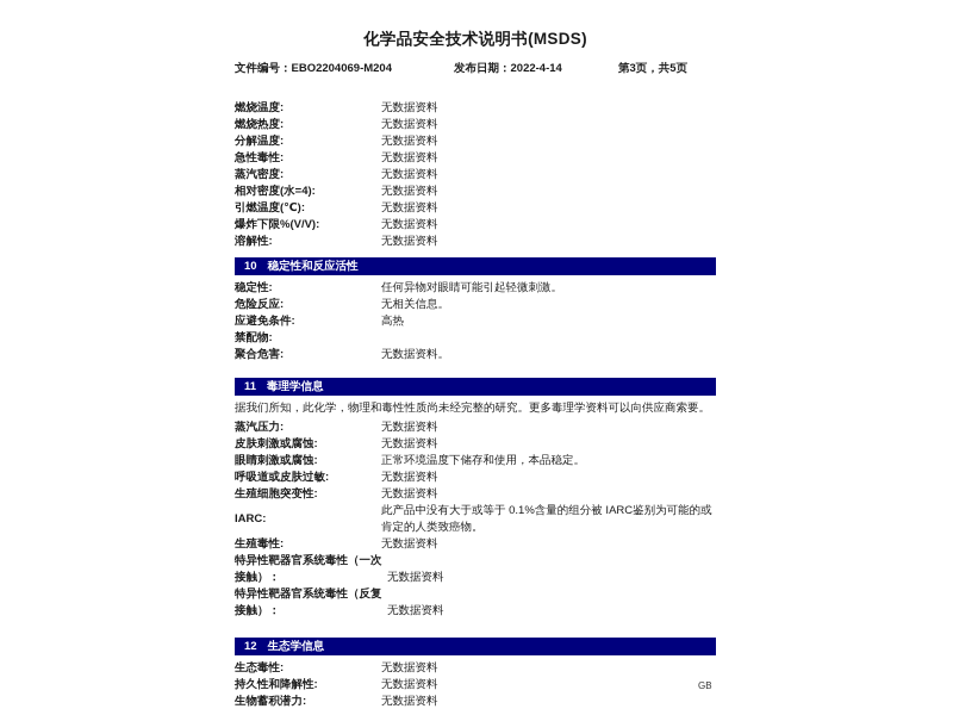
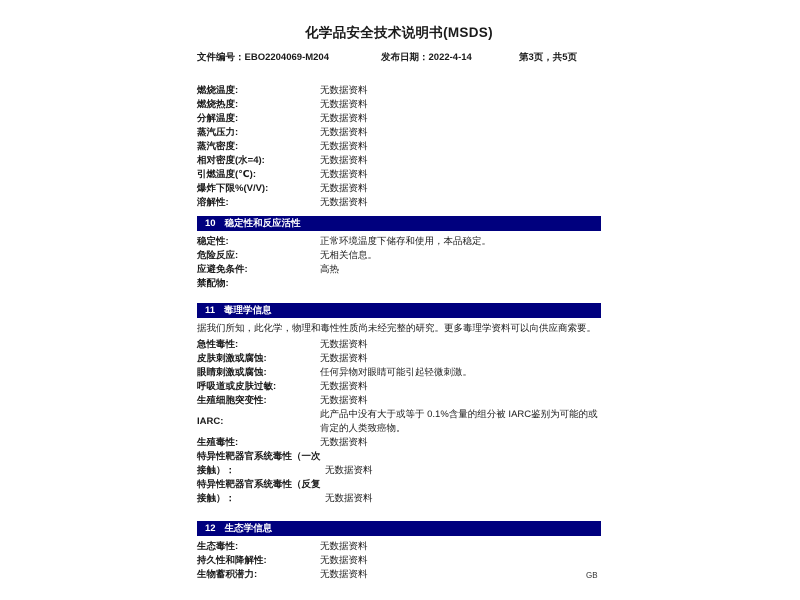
  化学品安全技术说明书(MSDS)
  文件编号：EBO2204069-M204
  发布日期：2022-4-14
  第3页，共5页
  燃烧温度:
  无数据资料
  燃烧热度:
  无数据资料
  分解温度:
  无数据资料
- 急性毒性:
+ 蒸汽压力:
  无数据资料
  蒸汽密度:
  无数据资料
  相对密度(水=4):
  无数据资料
  引燃温度(℃):
  无数据资料
  爆炸下限%(V/V):
  无数据资料
  溶解性:
  无数据资料
  10
  稳定性和反应活性
  稳定性:
- 任何异物对眼睛可能引起轻微刺激。
+ 正常环境温度下储存和使用，本品稳定。
  危险反应:
  无相关信息。
  应避免条件:
  高热
  禁配物:
- 聚合危害:
- 无数据资料。
  11
  毒理学信息
  据我们所知，此化学，物理和毒性性质尚未经完整的研究。更多毒理学资料可以向供应商索要。
- 蒸汽压力:
+ 急性毒性:
  无数据资料
  皮肤刺激或腐蚀:
  无数据资料
  眼睛刺激或腐蚀:
- 正常环境温度下储存和使用，本品稳定。
+ 任何异物对眼睛可能引起轻微刺激。
  呼吸道或皮肤过敏:
  无数据资料
  生殖细胞突变性:
  无数据资料
  IARC:
  此产品中没有大于或等于 0.1%含量的组分被 IARC鉴别为可能的或肯定的人类致癌物。
  生殖毒性:
  无数据资料
  特异性靶器官系统毒性（一次接触）：
  无数据资料
  特异性靶器官系统毒性（反复接触）：
  无数据资料
  12
  生态学信息
  生态毒性:
  无数据资料
  持久性和降解性:
  无数据资料
  生物蓄积潜力:
  无数据资料
  GB
